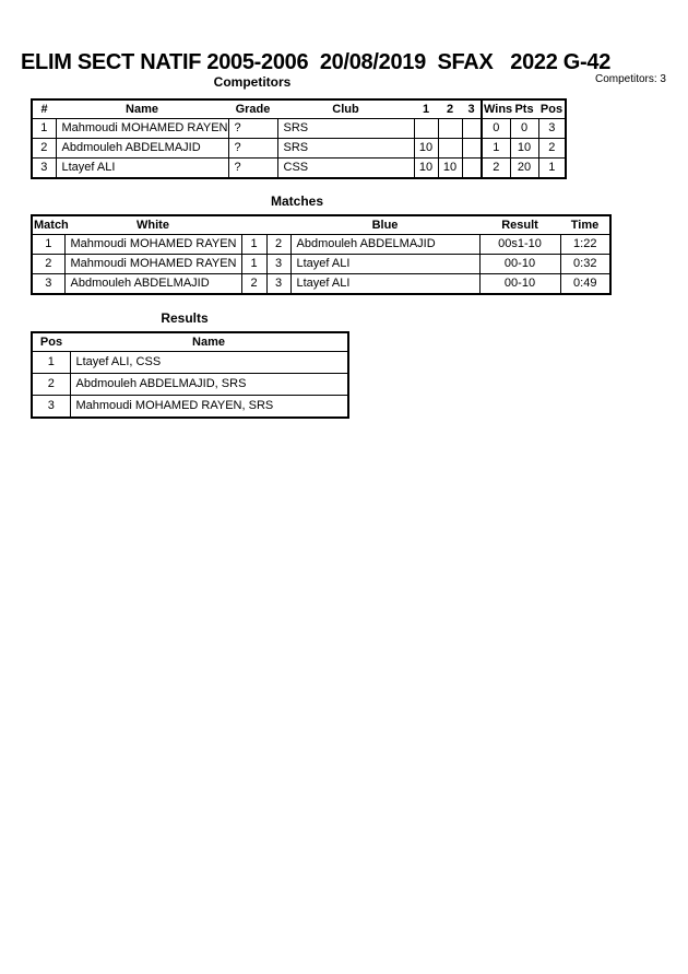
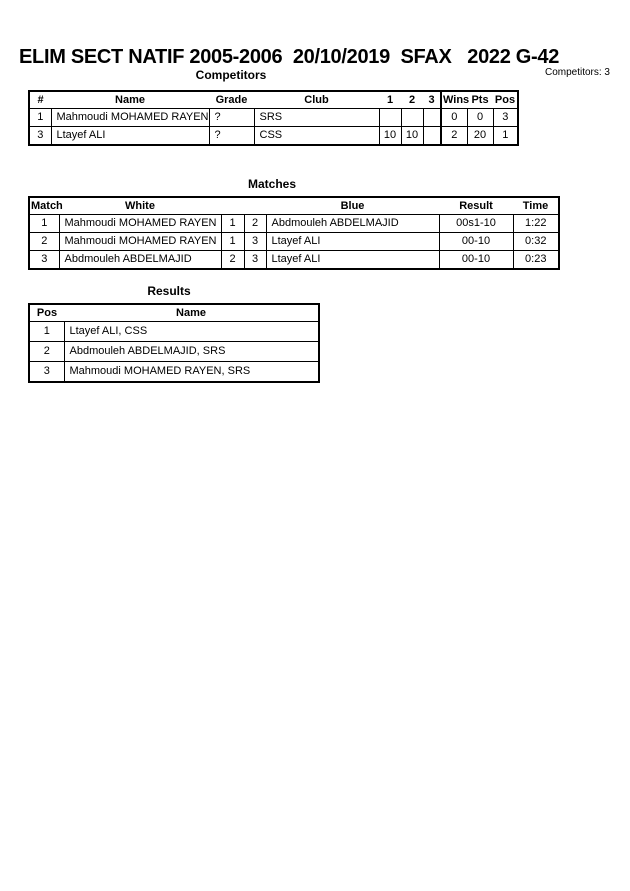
- ELIM SECT NATIF 2005-2006 20/08/2019 SFAX 2022 G-42
+ ELIM SECT NATIF 2005-2006 20/10/2019 SFAX 2022 G-42
  Competitors
  Competitors: 3
  #	Name	Grade	Club	1	2	3	Wins	Pts	Pos
  1	Mahmoudi MOHAMED RAYEN	?	SRS				0	0	3
- 2	Abdmouleh ABDELMAJID	?	SRS	10			1	10	2
  3	Ltayef ALI	?	CSS	10	10		2	20	1
  Matches
  Match	White			Blue	Result	Time
  1	Mahmoudi MOHAMED RAYEN	1	2	Abdmouleh ABDELMAJID	00s1-10	1:22
  2	Mahmoudi MOHAMED RAYEN	1	3	Ltayef ALI	00-10	0:32
- 3	Abdmouleh ABDELMAJID	2	3	Ltayef ALI	00-10	0:49
+ 3	Abdmouleh ABDELMAJID	2	3	Ltayef ALI	00-10	0:23
  Results
  Pos	Name
  1	Ltayef ALI, CSS
  2	Abdmouleh ABDELMAJID, SRS
  3	Mahmoudi MOHAMED RAYEN, SRS
